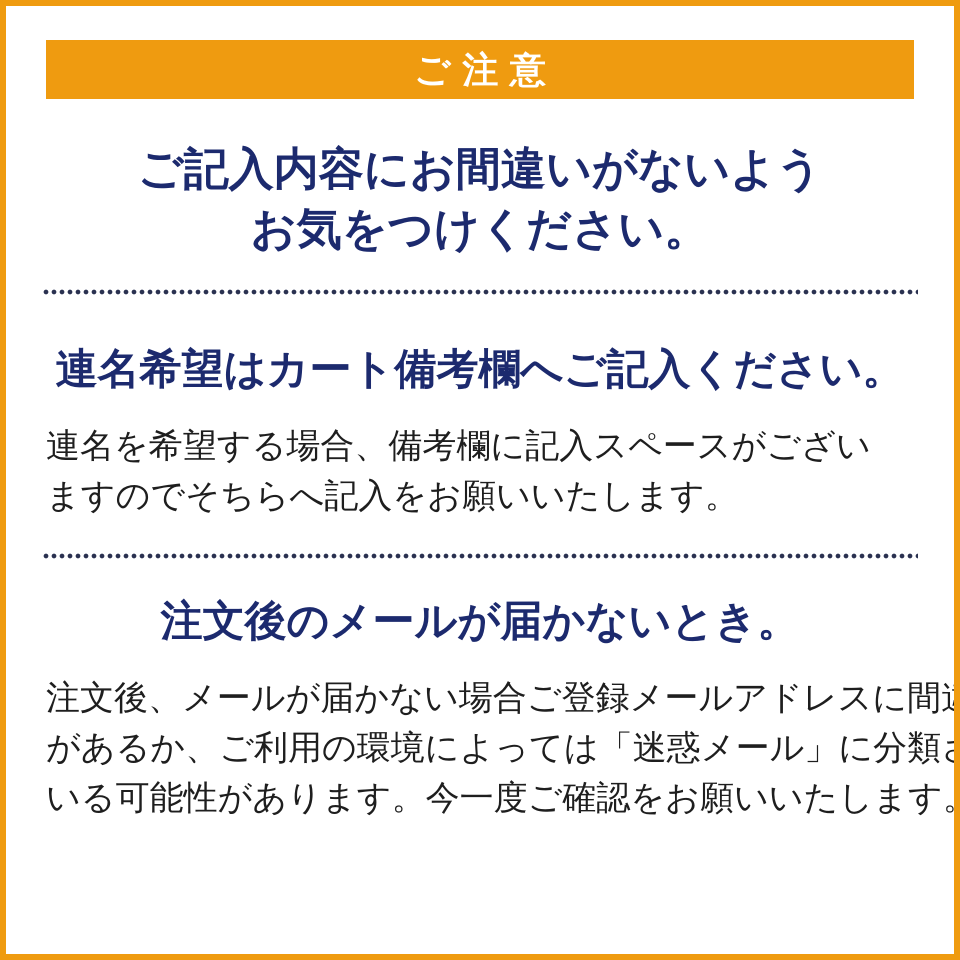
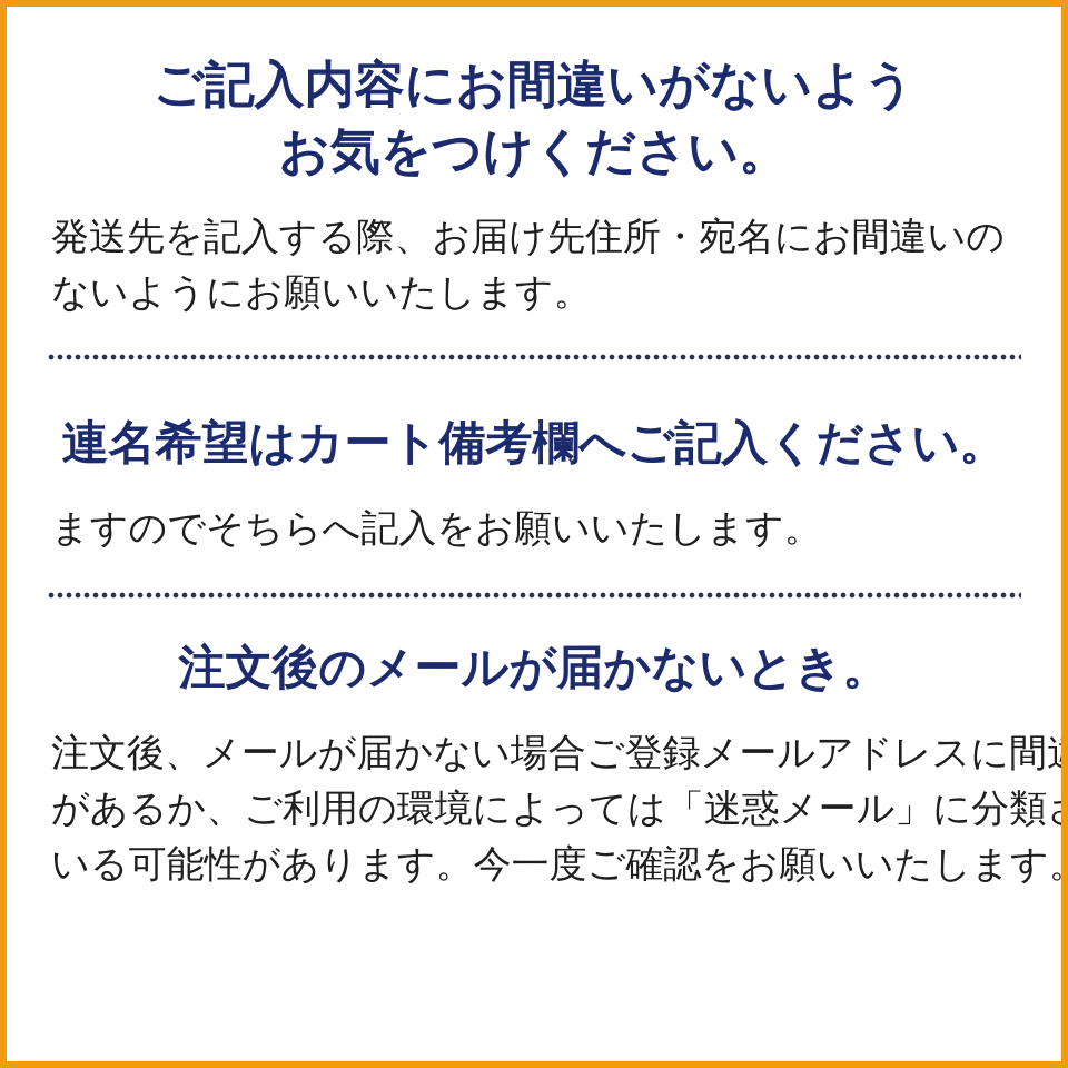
- ご注意
  ご記入内容にお間違いがないよう
  お気をつけください。
+ 発送先を記入する際、お届け先住所・宛名にお間違いの
+ ないようにお願いいたします。
  連名希望はカート備考欄へご記入ください。
- 連名を希望する場合、備考欄に記入スペースがござい
  ますのでそちらへ記入をお願いいたします。
  注文後のメールが届かないとき。
  注文後、メールが届かない場合ご登録メールアドレスに間
  があるか、ご利用の環境によっては「迷惑メール」に分類
  いる可能性があります。今一度ご確認をお願いいたします
